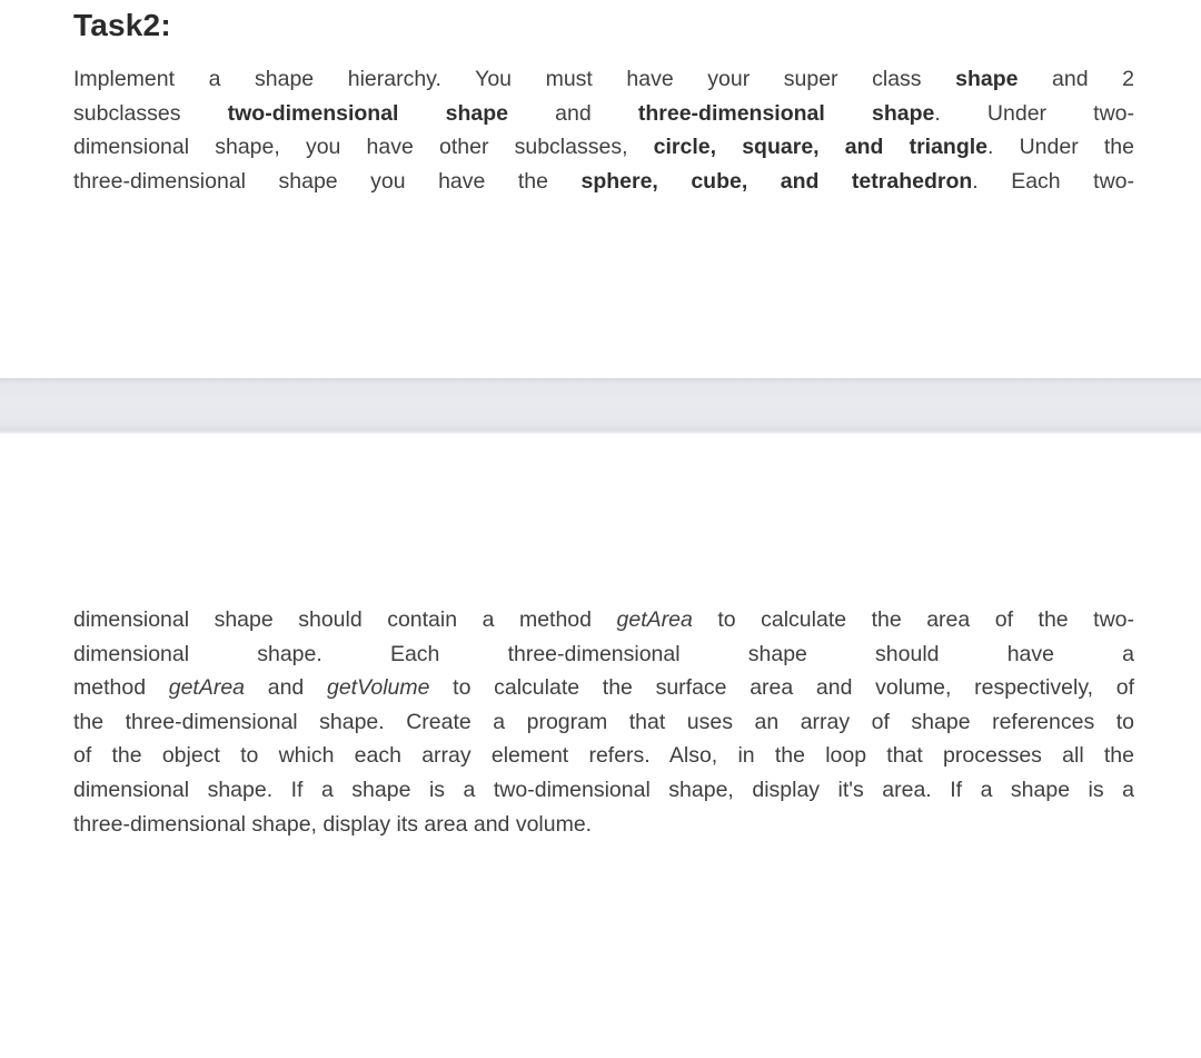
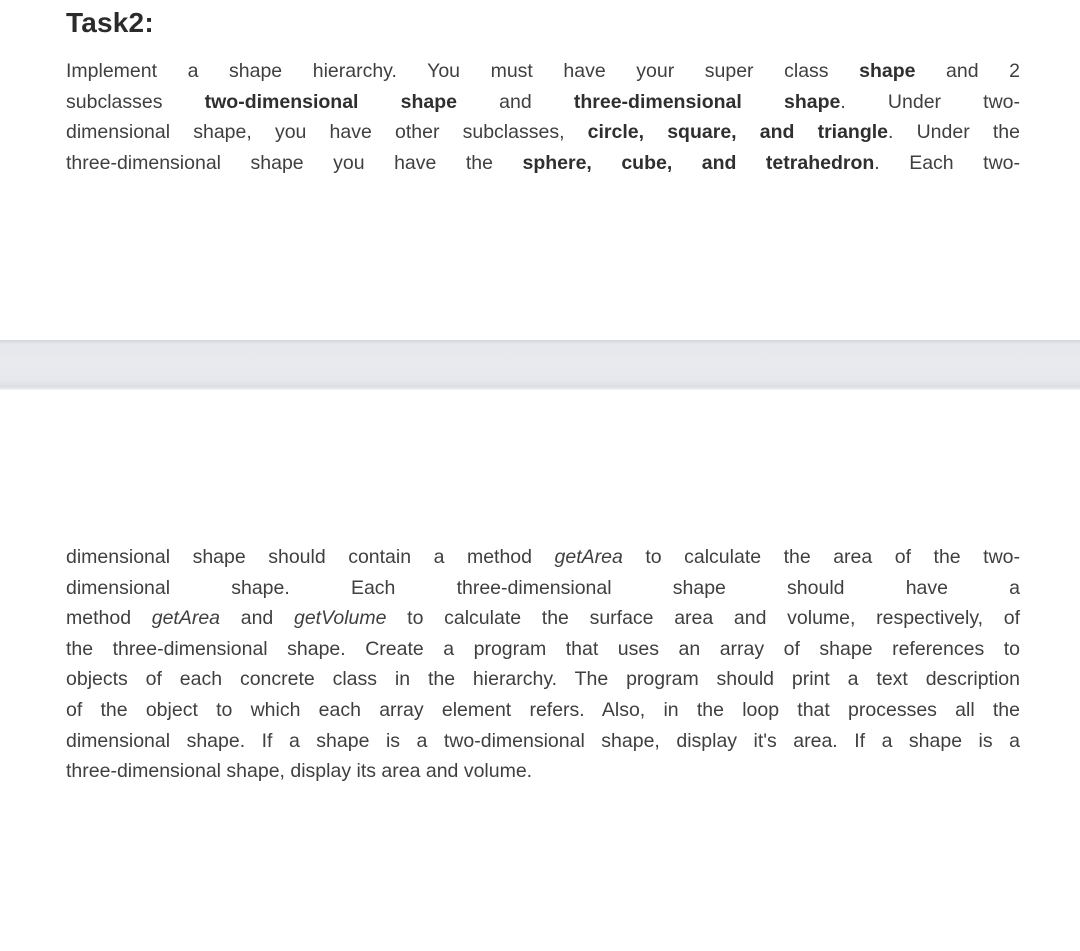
  Task2:
  Implement a shape hierarchy. You must have your super class shape and 2
  subclasses two-dimensional shape and three-dimensional shape. Under two-
  dimensional shape, you have other subclasses, circle, square, and triangle. Under the
  three-dimensional shape you have the sphere, cube, and tetrahedron. Each two-
  dimensional shape should contain a method getArea to calculate the area of the two-
  dimensional shape. Each three-dimensional shape should have a
  method getArea and getVolume to calculate the surface area and volume, respectively, of
  the three-dimensional shape. Create a program that uses an array of shape references to
+ objects of each concrete class in the hierarchy. The program should print a text description
  of the object to which each array element refers. Also, in the loop that processes all the
  dimensional shape. If a shape is a two-dimensional shape, display it's area. If a shape is a
  three-dimensional shape, display its area and volume.
